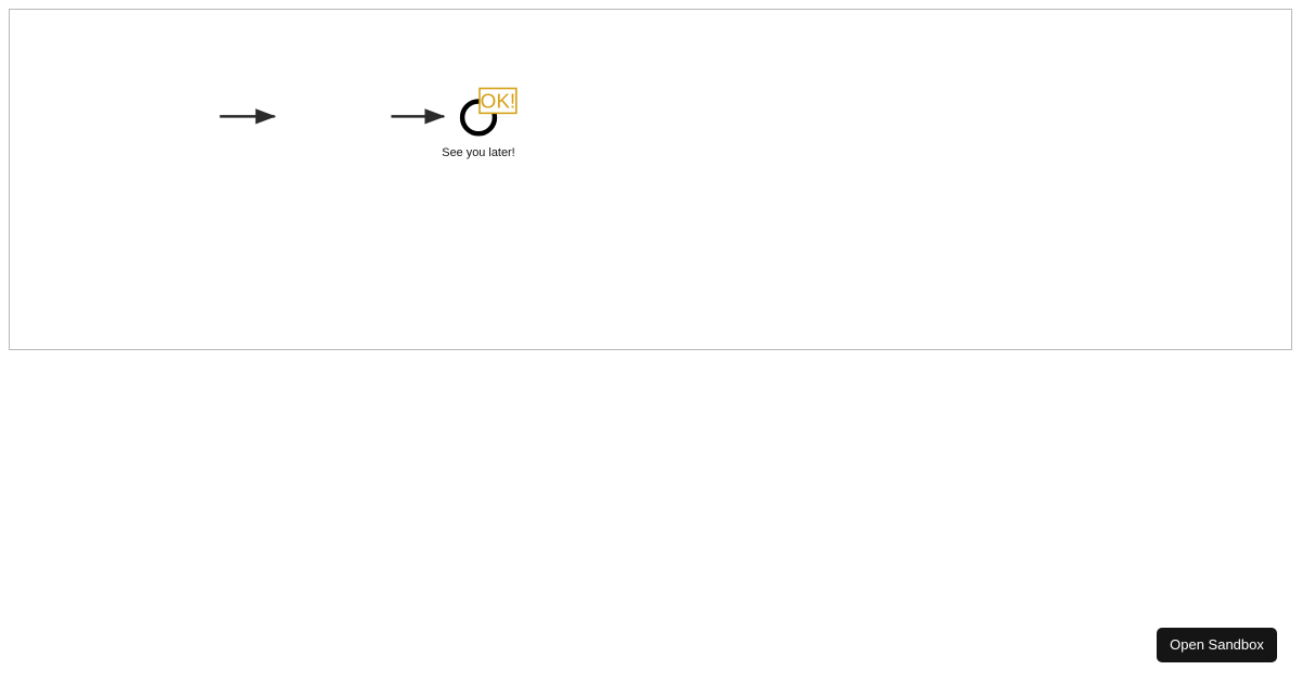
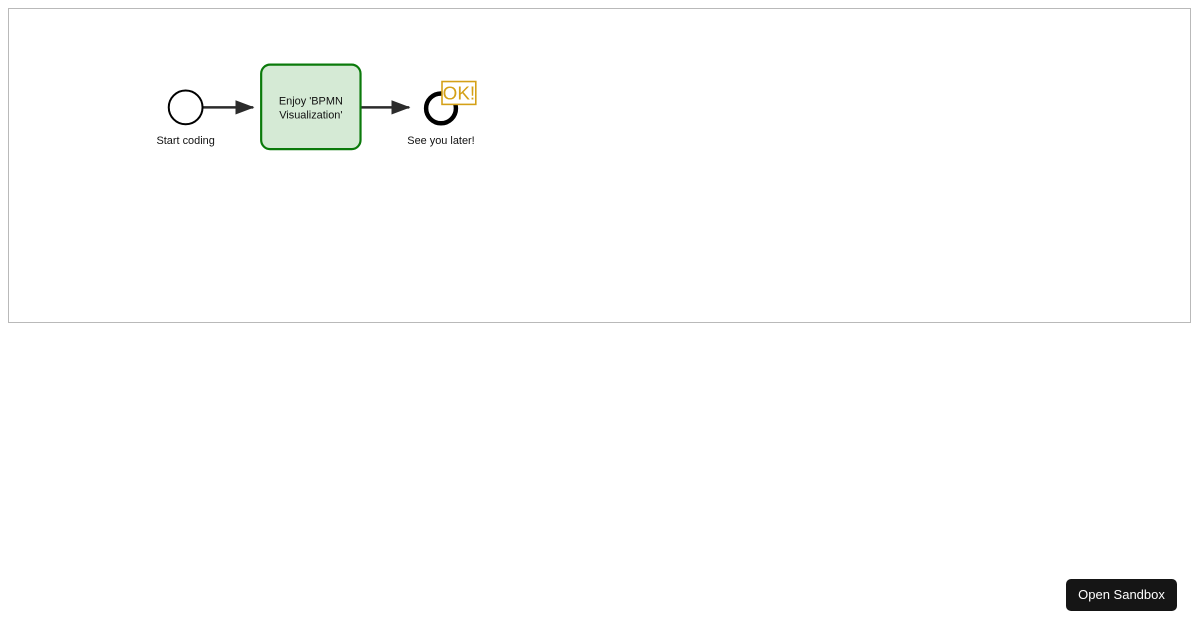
+ Start coding
+ Enjoy 'BPMN
+ Visualization'
  See you later!
  OK!
  Open Sandbox
